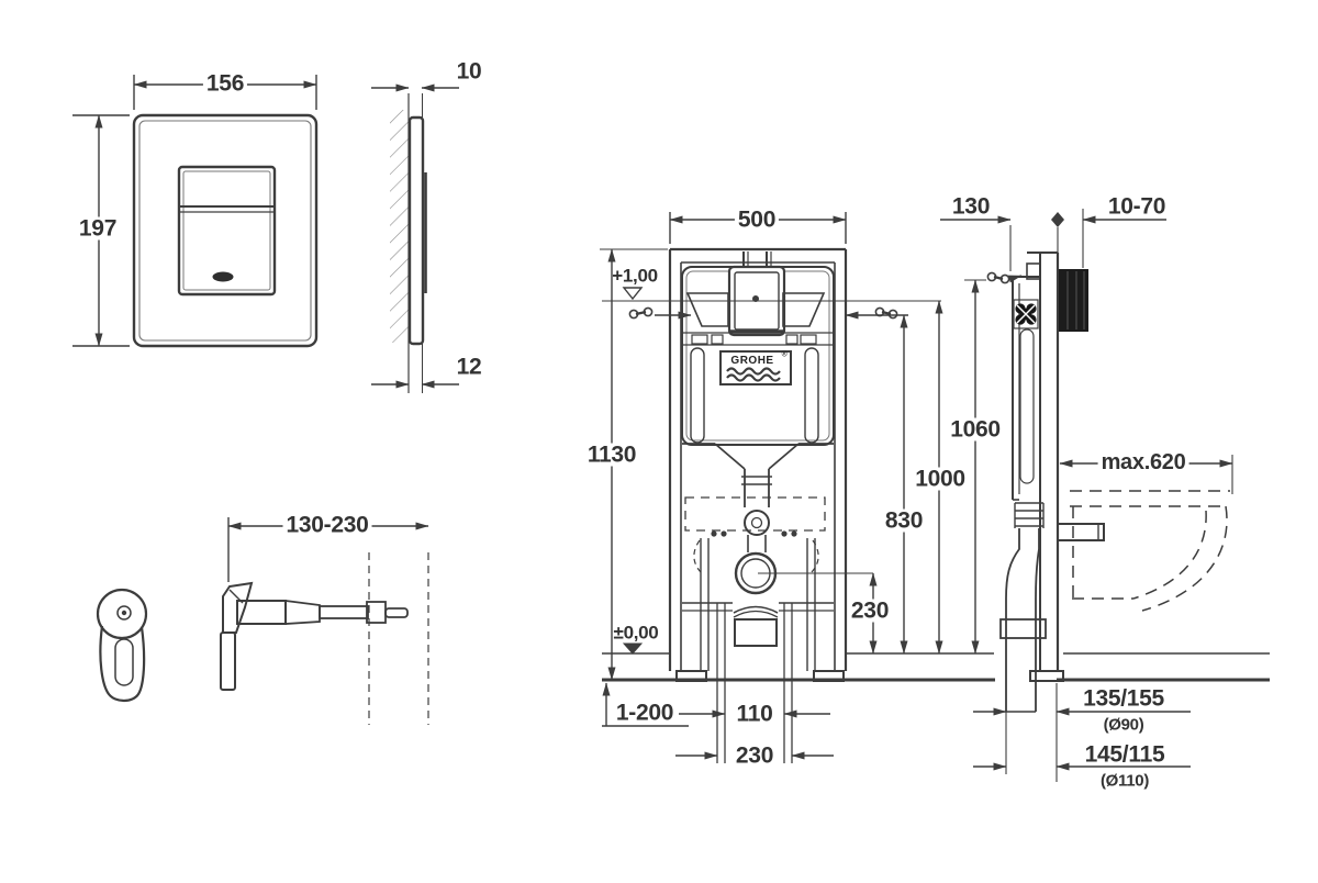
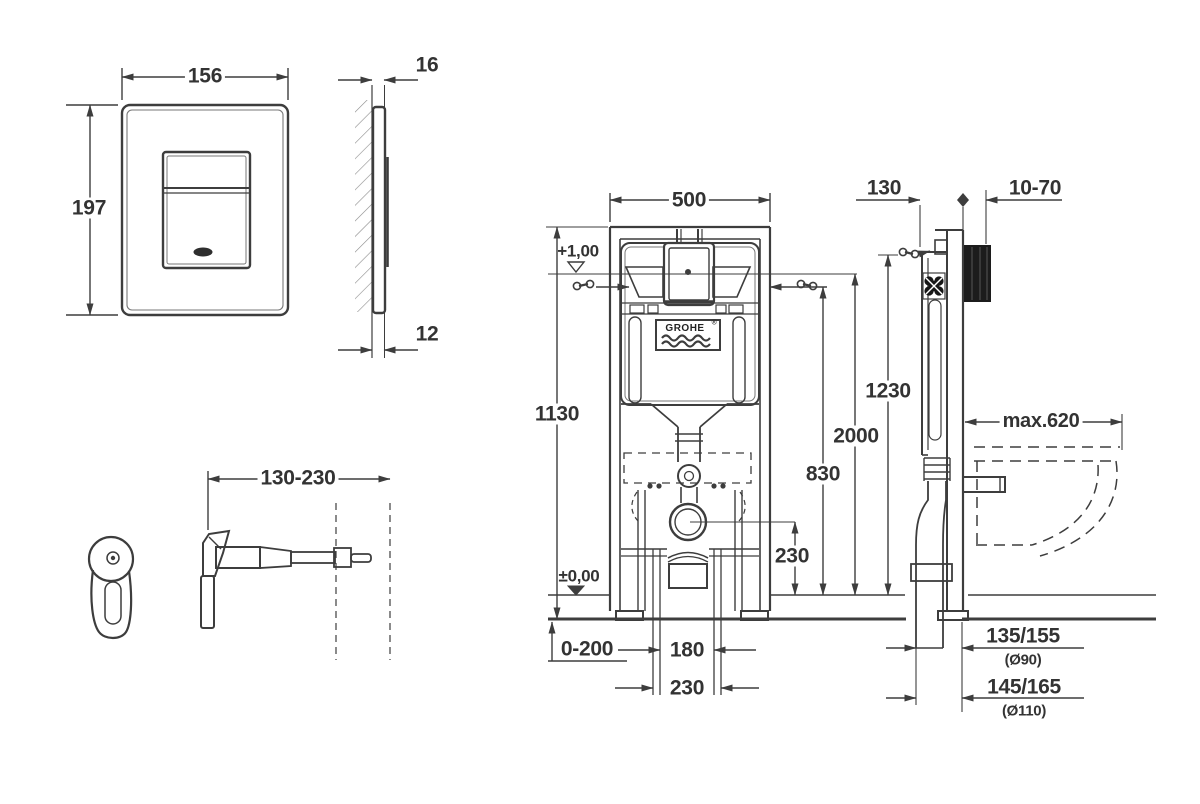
  156
  197
- 10
+ 16
  12
  130-230
  500
  1130
  +1,00
  ±0,00
  230
- 1-200
+ 0-200
- 110
+ 180
  230
  GROHE
  130
  10-70
  830
- 1000
+ 2000
- 1060
+ 1230
  max.620
  135/155
  (Ø90)
- 145/115
+ 145/165
  (Ø110)
